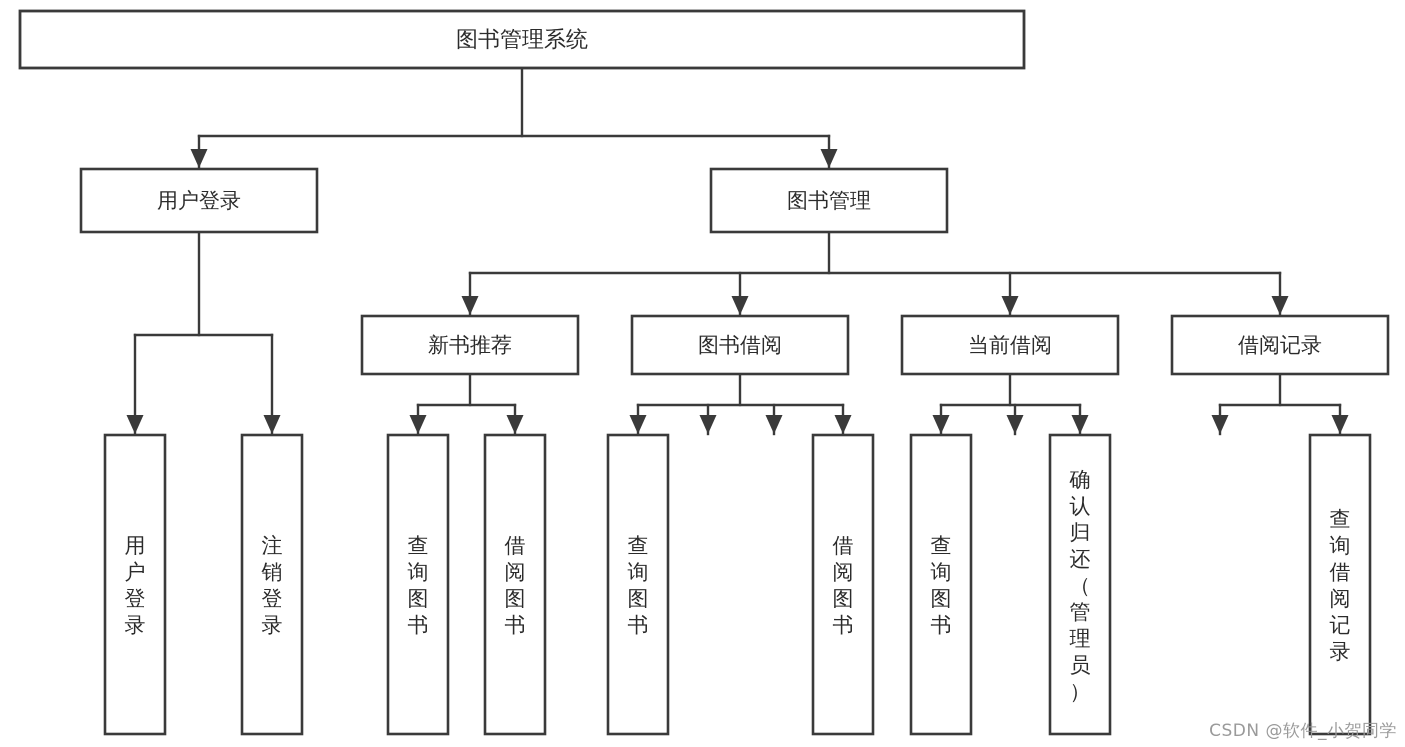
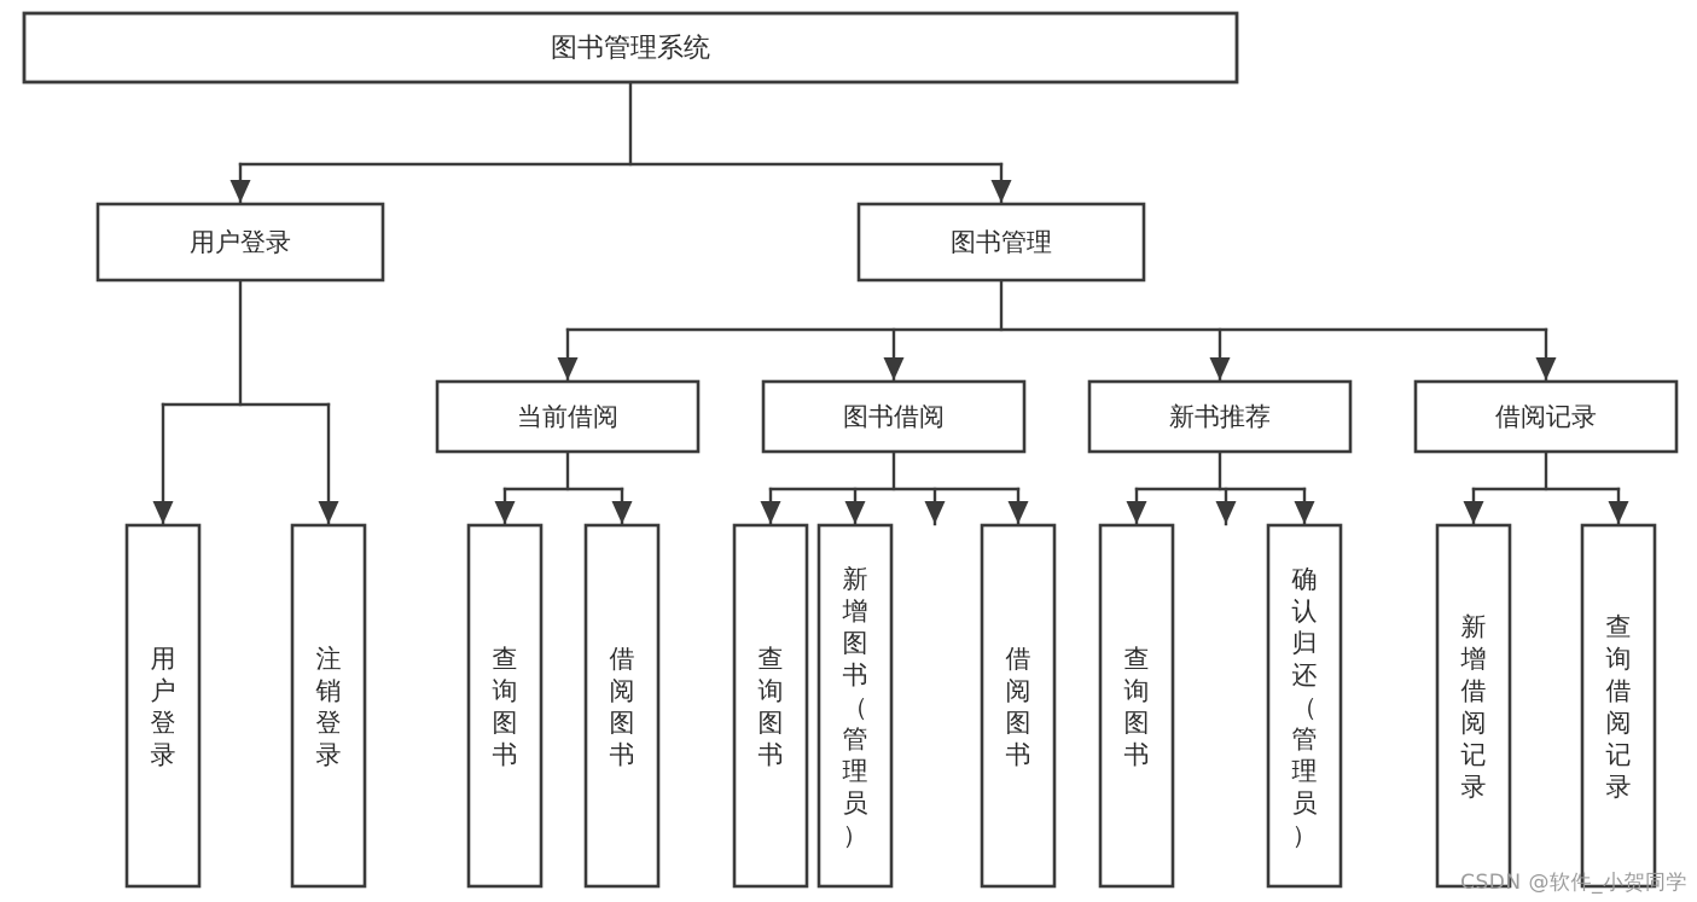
  图书管理系统
  用户登录
  图书管理
- 新书推荐
+ 当前借阅
  图书借阅
- 当前借阅
+ 新书推荐
  借阅记录
  用户登录
  注销登录
  查询图书
  借阅图书
  查询图书
+ 新增图书（管理员）
  借阅图书
  查询图书
  确认归还（管理员）
+ 新增借阅记录
  查询借阅记录
  CSDN @软件_小贺同学
